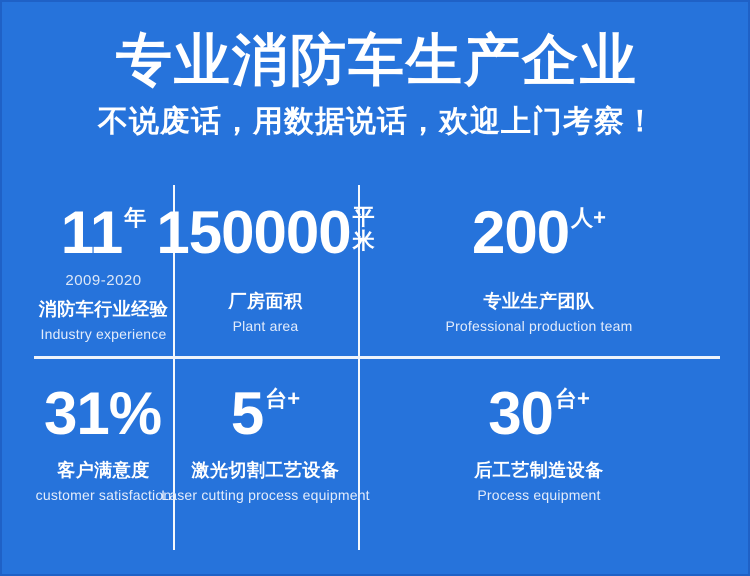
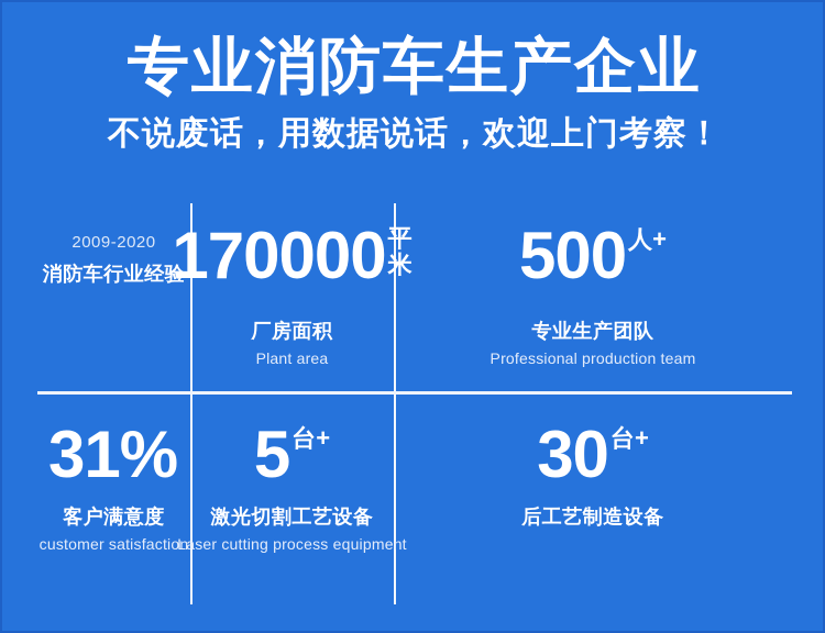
  专业消防车生产企业
  不说废话，用数据说话，欢迎上门考察！
- 11
- 年
  2009-2020
  消防车行业经验
- Industry experience
- 150000
+ 170000
  平
  米
  厂房面积
  Plant area
- 200
+ 500
  人+
  专业生产团队
  Professional production team
  31%
  客户满意度
  customer satisfaction
  5
  台+
  激光切割工艺设备
  Laser cutting process equipment
  30
  台+
  后工艺制造设备
- Process equipment
